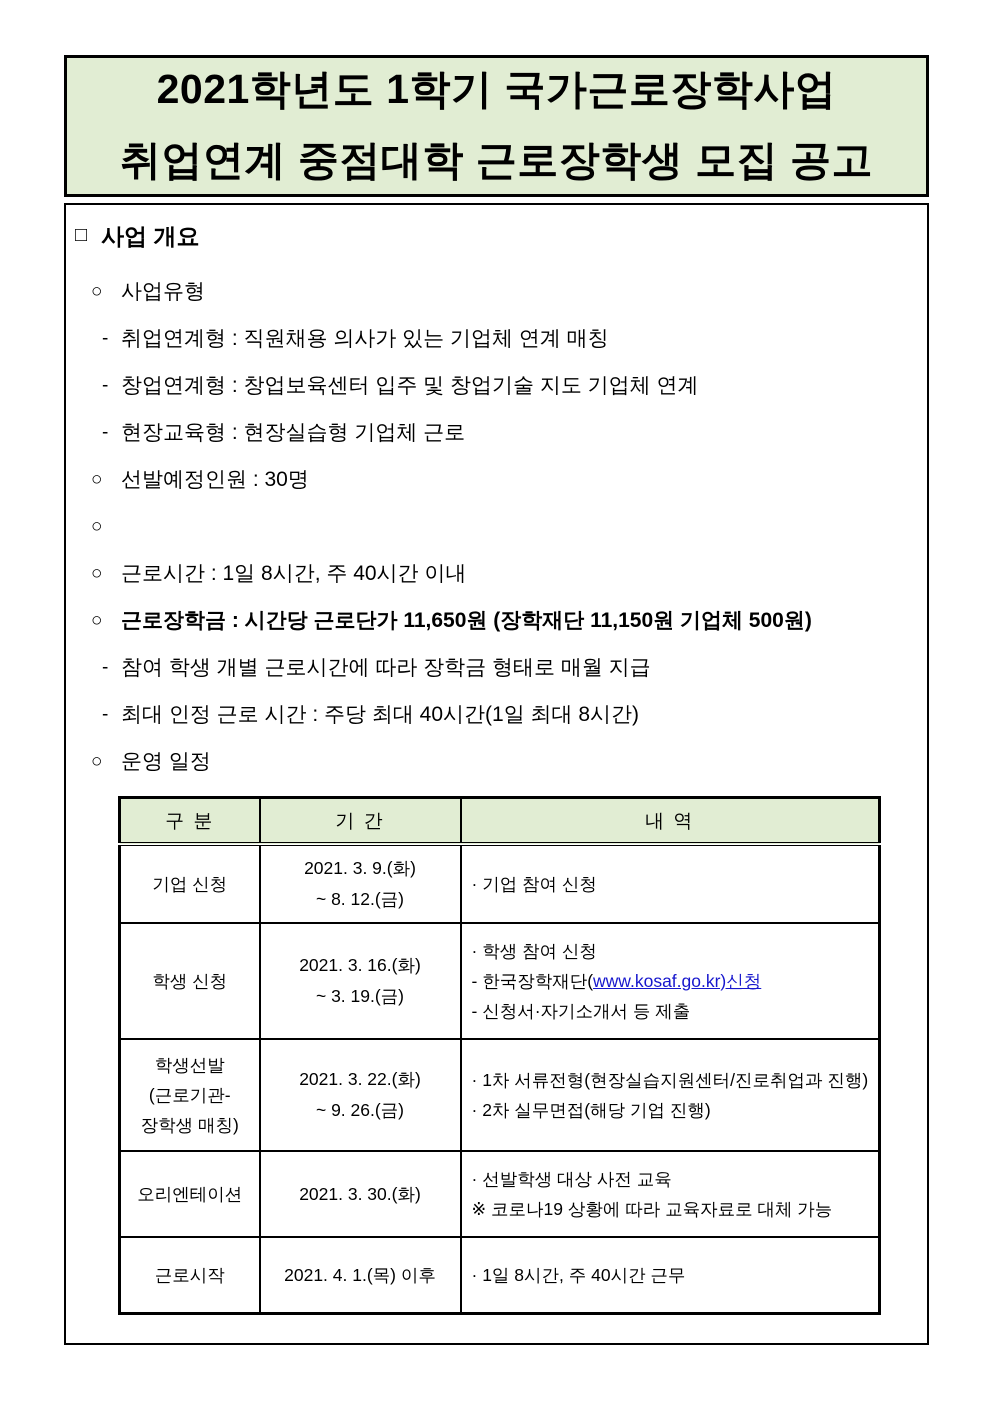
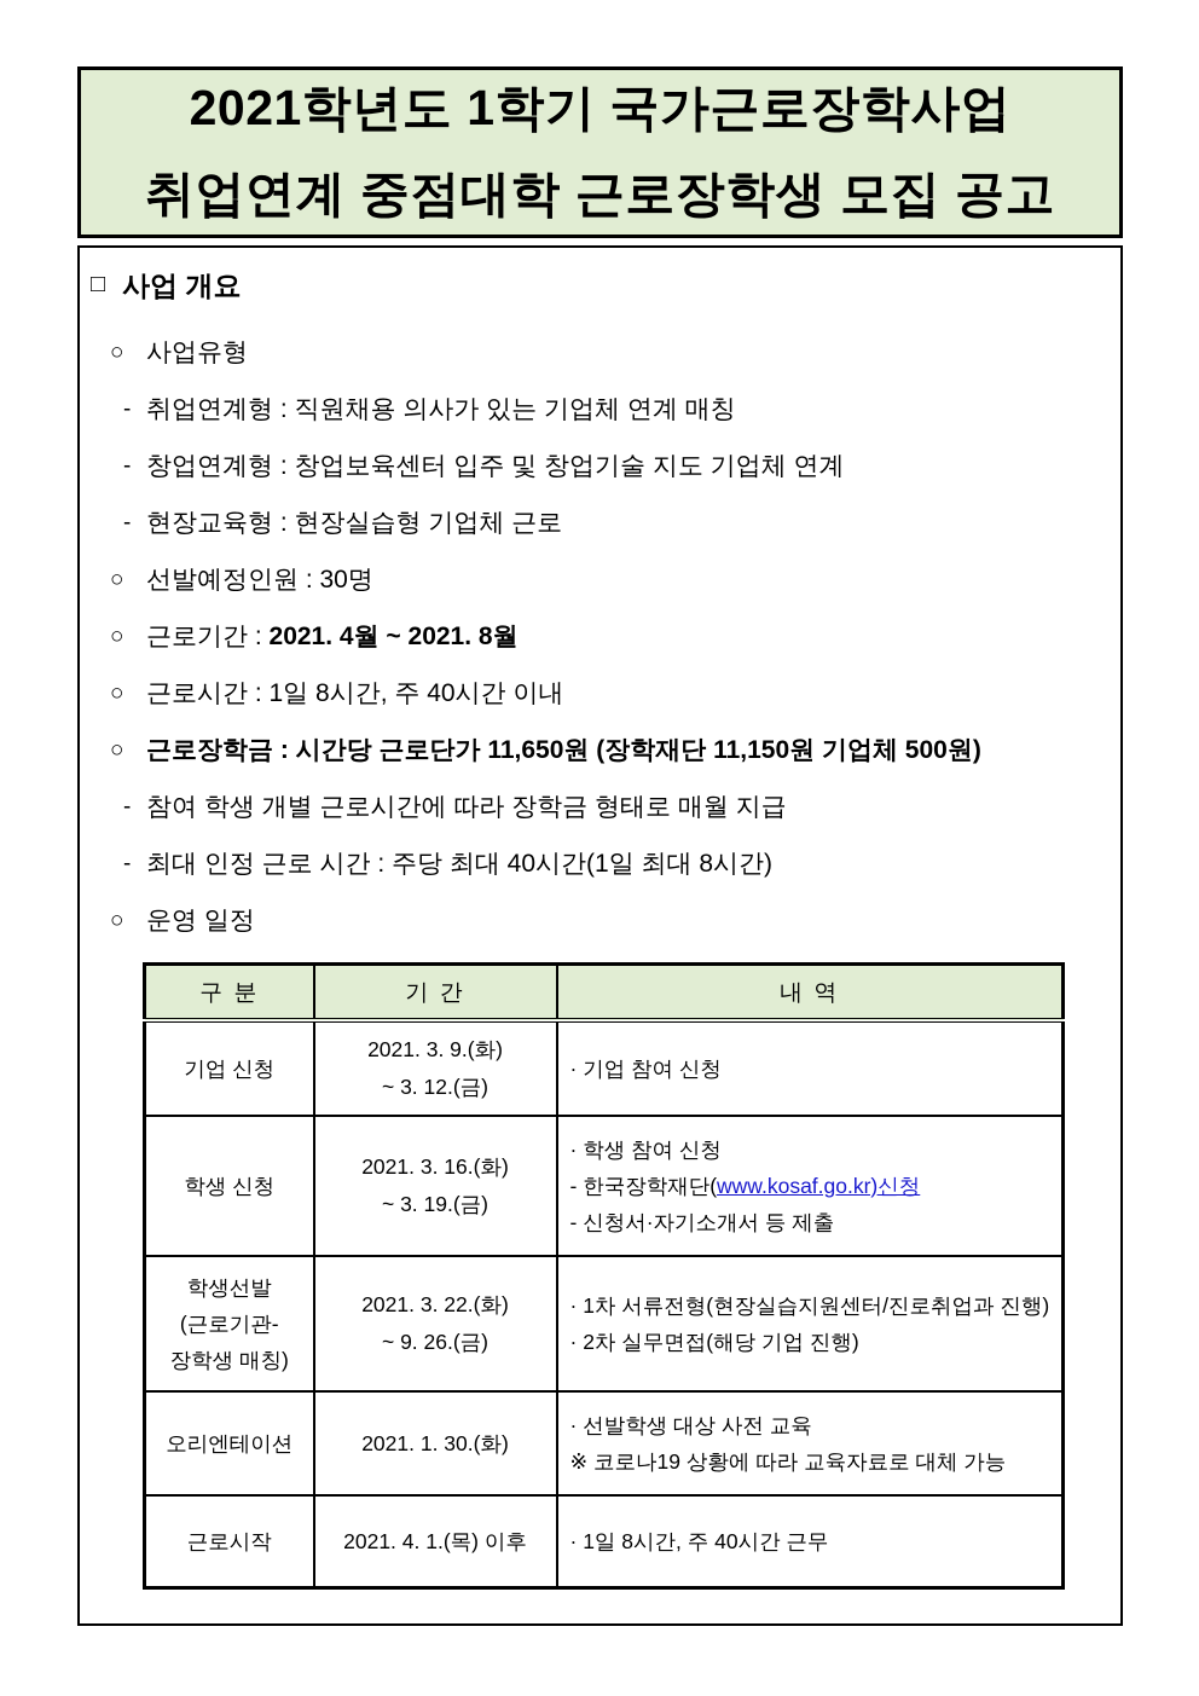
  2021학년도 1학기 국가근로장학사업
  취업연계 중점대학 근로장학생 모집 공고
  □
  사업 개요
  ○
  사업유형
  -
  취업연계형 : 직원채용 의사가 있는 기업체 연계 매칭
  -
  창업연계형 : 창업보육센터 입주 및 창업기술 지도 기업체 연계
  -
  현장교육형 : 현장실습형 기업체 근로
  ○
  선발예정인원 : 30명
  ○
+ 근로기간 : 2021. 4월 ~ 2021. 8월
  ○
  근로시간 : 1일 8시간, 주 40시간 이내
  ○
  근로장학금 : 시간당 근로단가 11,650원 (장학재단 11,150원 기업체 500원)
  -
  참여 학생 개별 근로시간에 따라 장학금 형태로 매월 지급
  -
  최대 인정 근로 시간 : 주당 최대 40시간(1일 최대 8시간)
  ○
  운영 일정
  구 분	기 간	내 역
- 기업 신청	2021. 3. 9.(화)~ 8. 12.(금)	· 기업 참여 신청
+ 기업 신청	2021. 3. 9.(화)~ 3. 12.(금)	· 기업 참여 신청
  학생 신청	2021. 3. 16.(화)~ 3. 19.(금)	· 학생 참여 신청- 한국장학재단(www.kosaf.go.kr)신청- 신청서·자기소개서 등 제출
  학생선발(근로기관-장학생 매칭)	2021. 3. 22.(화)~ 9. 26.(금)	· 1차 서류전형(현장실습지원센터/진로취업과 진행)· 2차 실무면접(해당 기업 진행)
- 오리엔테이션	2021. 3. 30.(화)	· 선발학생 대상 사전 교육※ 코로나19 상황에 따라 교육자료로 대체 가능
+ 오리엔테이션	2021. 1. 30.(화)	· 선발학생 대상 사전 교육※ 코로나19 상황에 따라 교육자료로 대체 가능
  근로시작	2021. 4. 1.(목) 이후	· 1일 8시간, 주 40시간 근무
